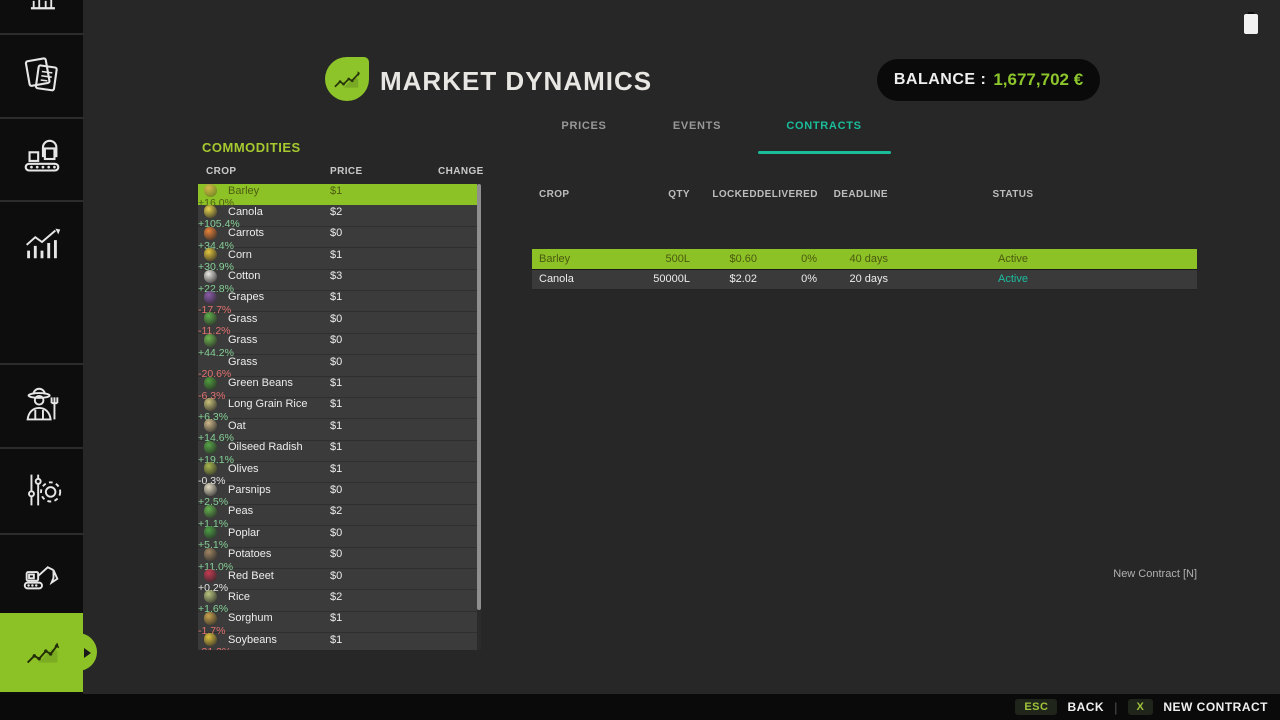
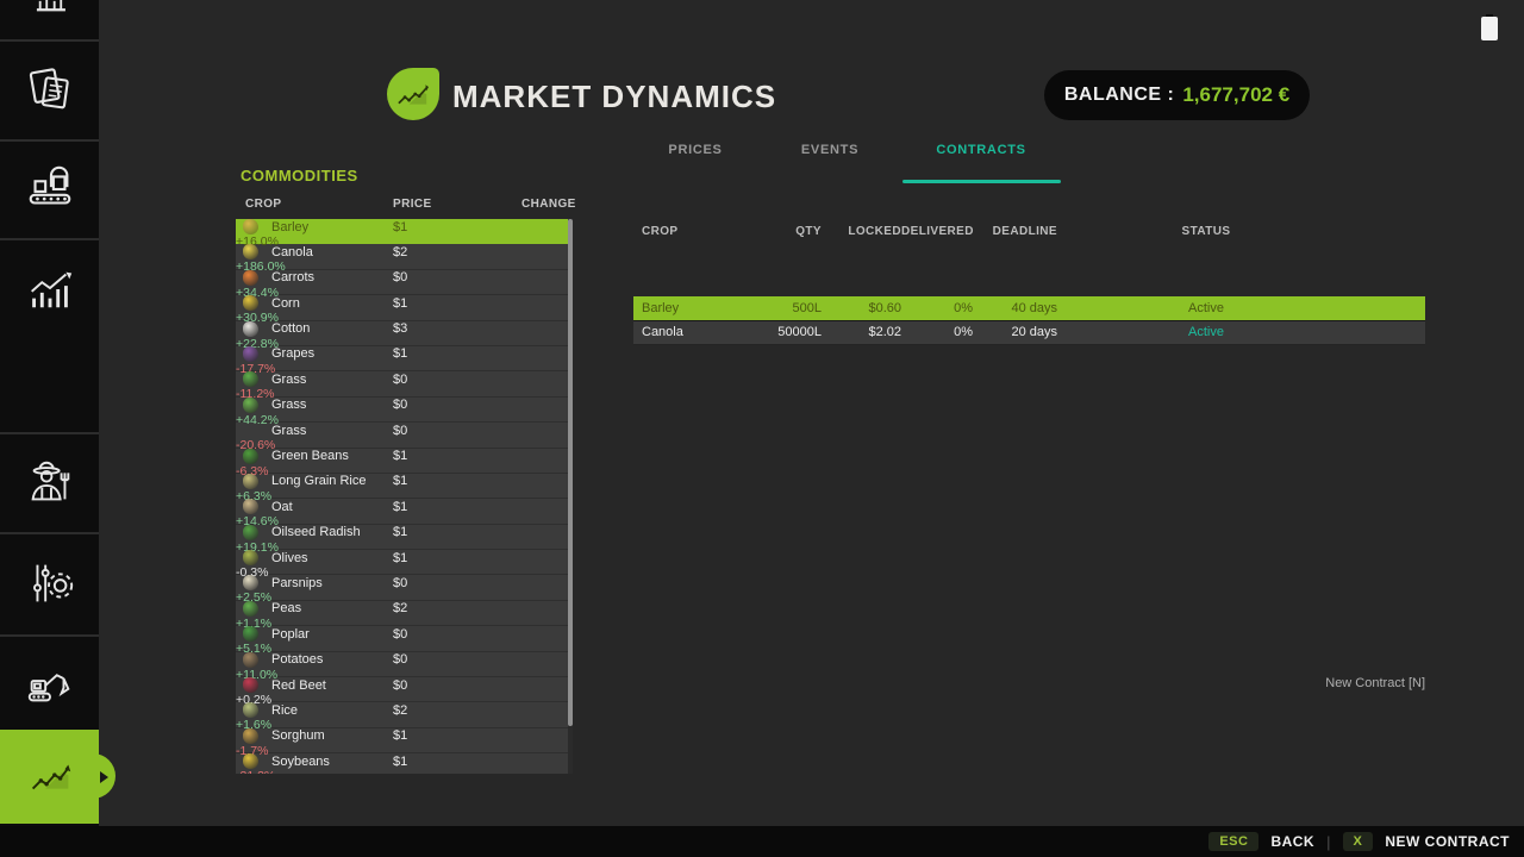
  MARKET DYNAMICS
  BALANCE :
  1,677,702 €
  PRICES
  EVENTS
  CONTRACTS
  COMMODITIES
  CROP
  PRICE
  CHANGE
  Barley
  $1
  +16.0%
  Canola
  $2
- +105.4%
+ +186.0%
  Carrots
  $0
  +34.4%
  Corn
  $1
  +30.9%
  Cotton
  $3
  +22.8%
  Grapes
  $1
  -17.7%
  Grass
  $0
  -11.2%
  Grass
  $0
  +44.2%
  Grass
  $0
  -20.6%
  Green Beans
  $1
  -6.3%
  Long Grain Rice
  $1
  +6.3%
  Oat
  $1
  +14.6%
  Oilseed Radish
  $1
  +19.1%
  Olives
  $1
  -0.3%
  Parsnips
  $0
  +2.5%
  Peas
  $2
  +1.1%
  Poplar
  $0
  +5.1%
  Potatoes
  $0
  +11.0%
  Red Beet
  $0
  +0.2%
  Rice
  $2
  +1.6%
  Sorghum
  $1
  -1.7%
  Soybeans
  $1
  CROP
  QTY
  LOCKED
  DELIVERED
  DEADLINE
  STATUS
  Barley
  500L
  $0.60
  0%
  40 days
  Active
  Canola
  50000L
  $2.02
  0%
  20 days
  Active
  New Contract [N]
  ESC
  BACK
  |
  X
  NEW CONTRACT
